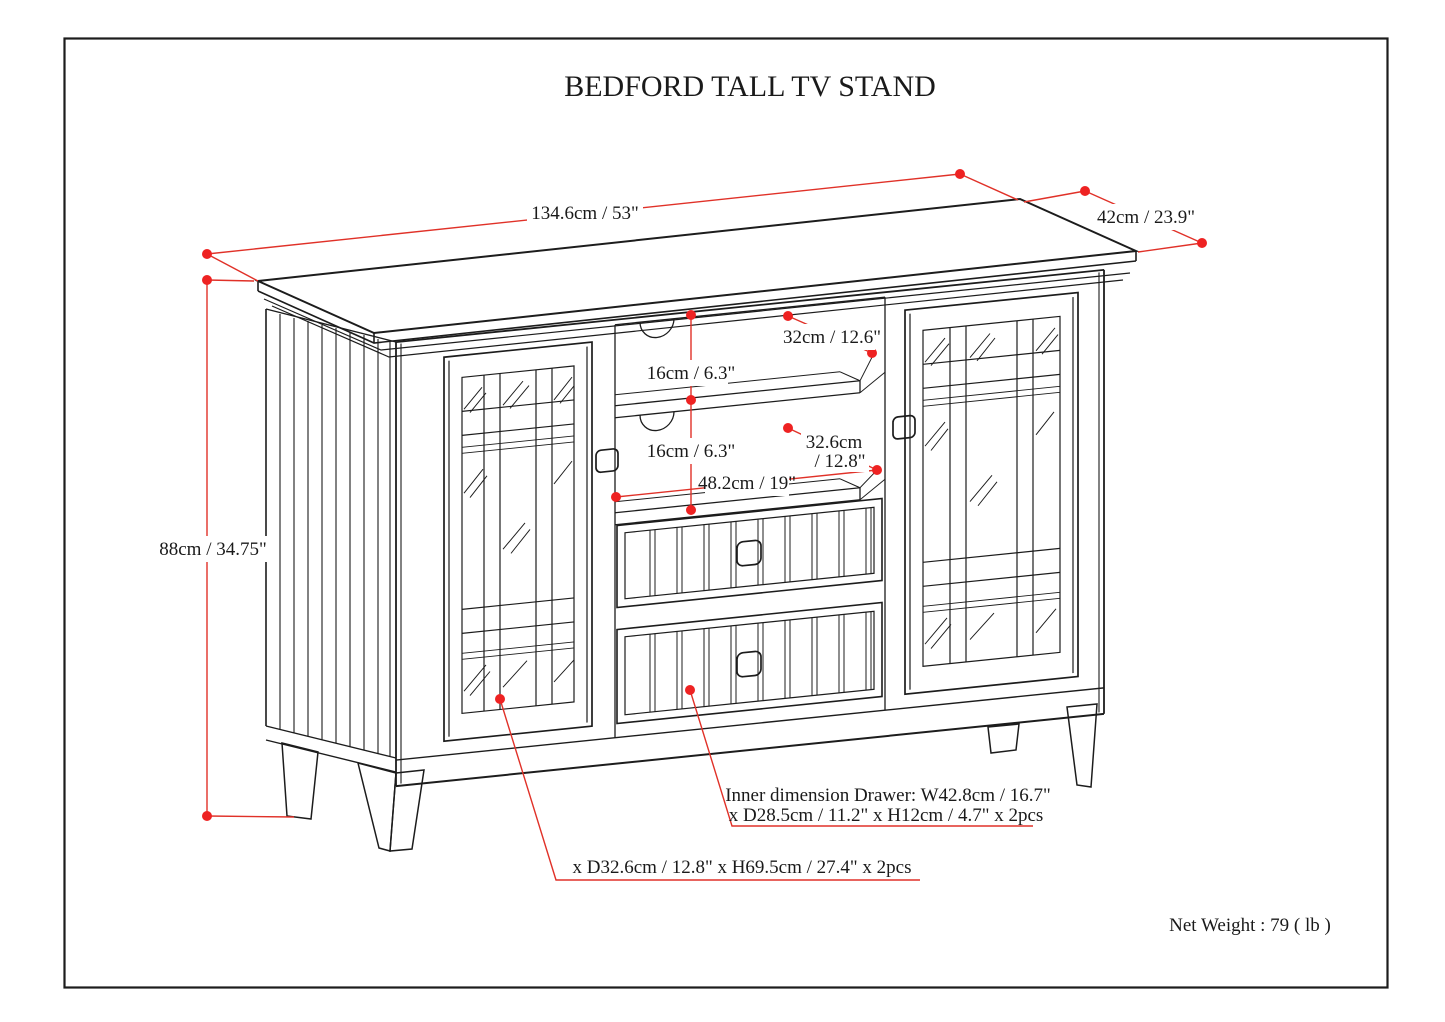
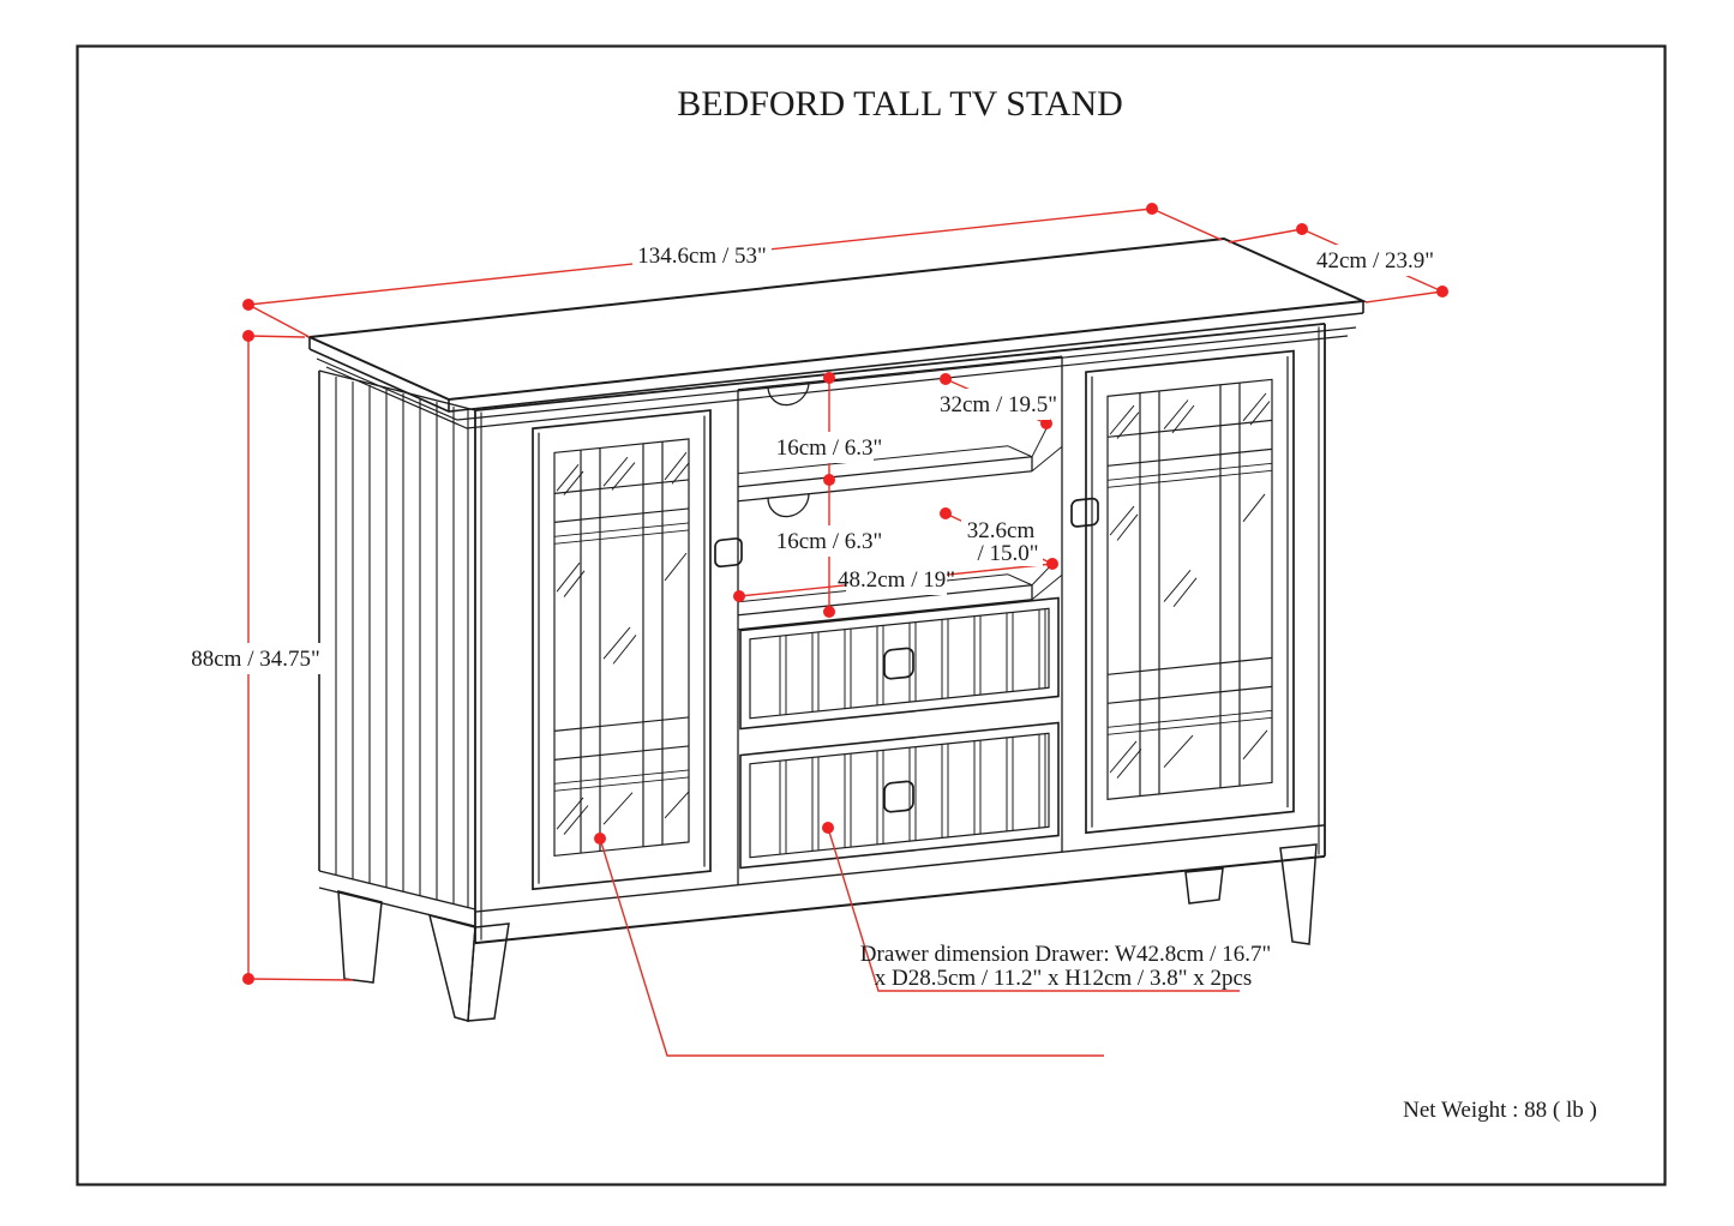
  BEDFORD TALL TV STAND
  134.6cm / 53"
  42cm / 23.9"
  88cm / 34.75"
  16cm / 6.3"
  16cm / 6.3"
- 32cm / 12.6"
+ 32cm / 19.5"
  32.6cm
- / 12.8"
+ / 15.0"
  48.2cm / 19"
- Inner dimension Drawer: W42.8cm / 16.7"
+ Drawer dimension Drawer: W42.8cm / 16.7"
- x D28.5cm / 11.2" x H12cm / 4.7" x 2pcs
+ x D28.5cm / 11.2" x H12cm / 3.8" x 2pcs
- x D32.6cm / 12.8" x H69.5cm / 27.4" x 2pcs
- Net Weight : 79 ( lb )
+ Net Weight : 88 ( lb )
